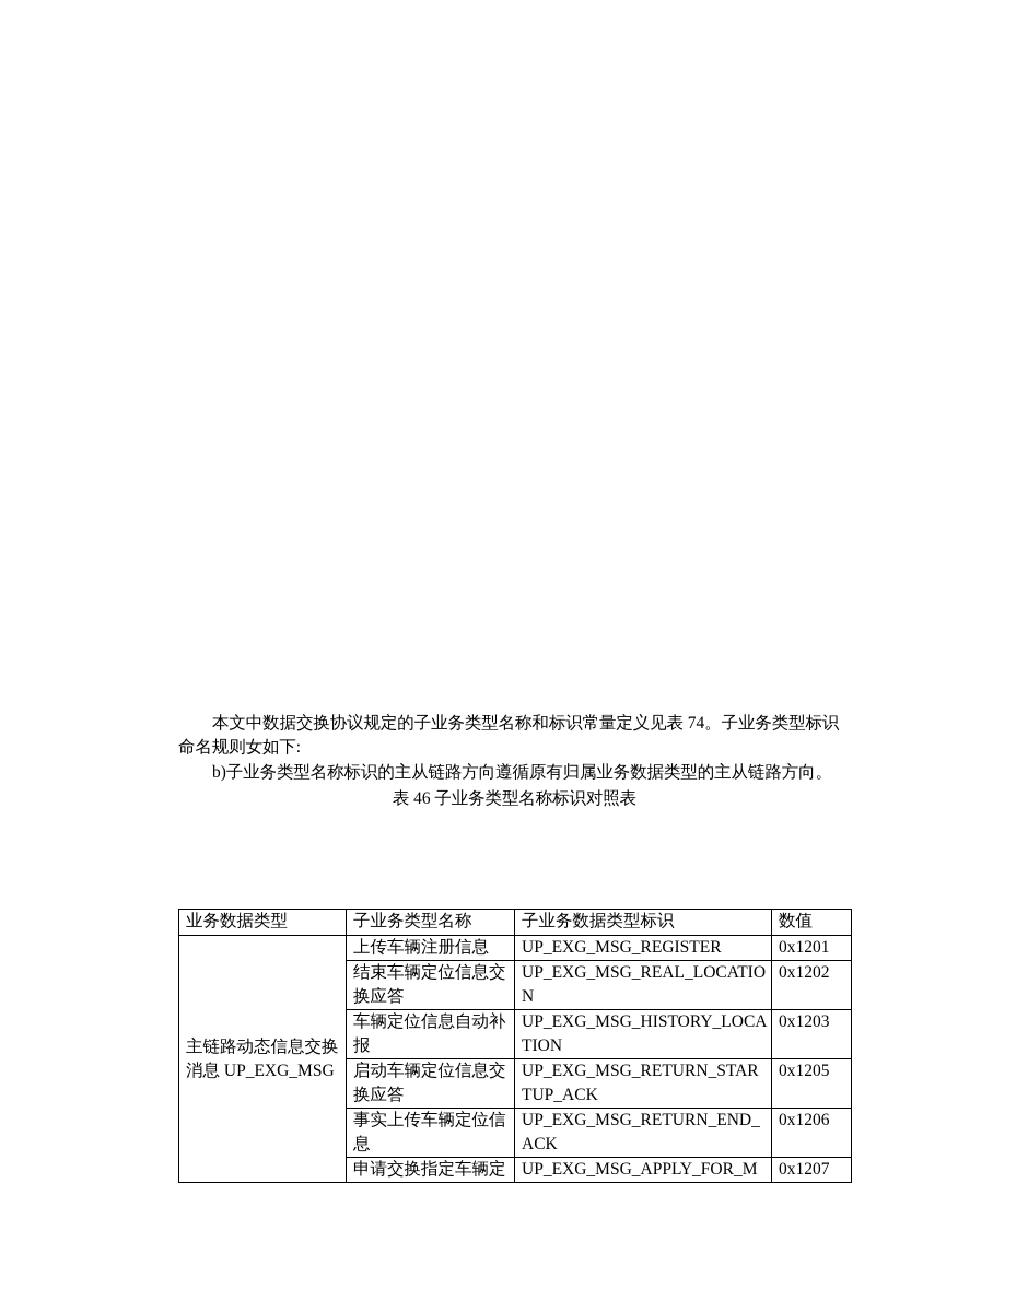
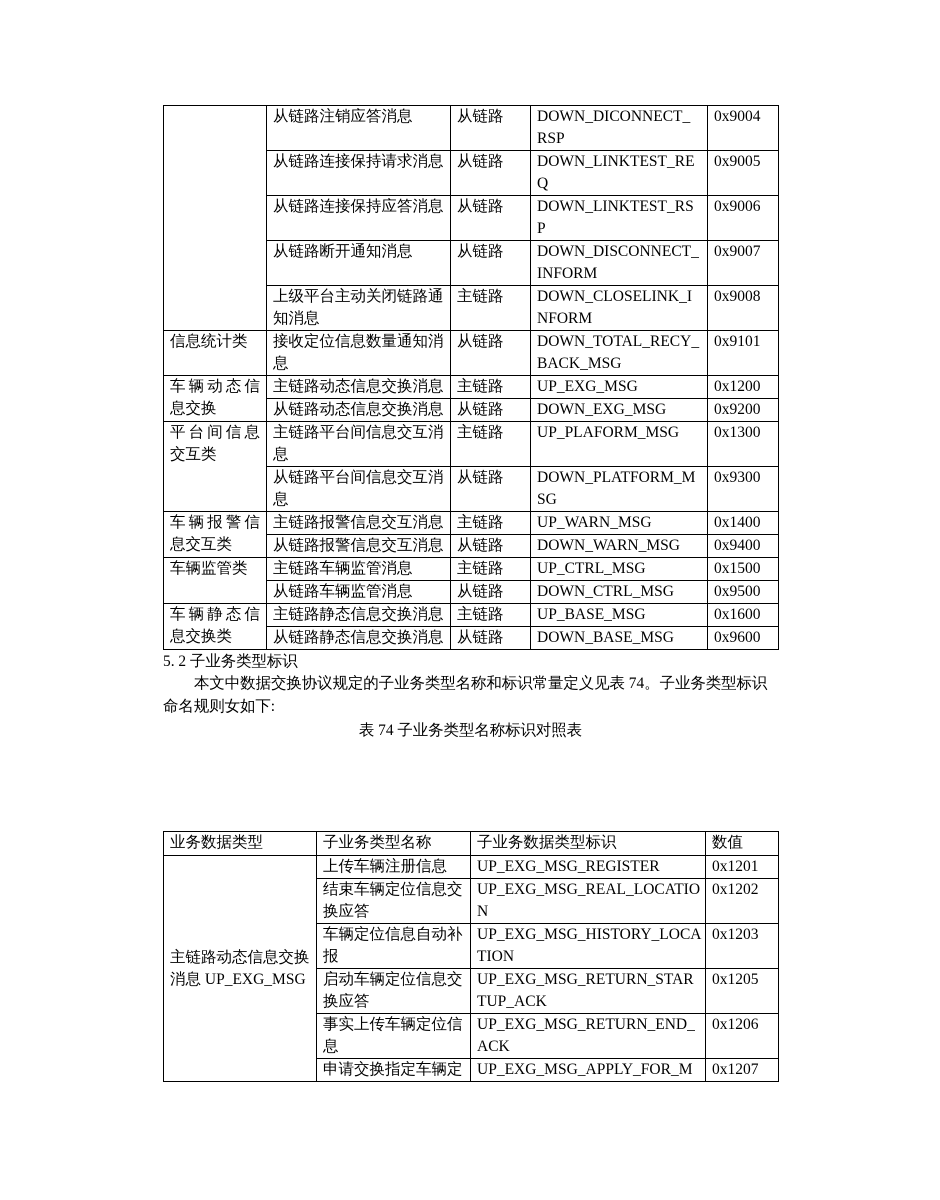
+ 	从链路注销应答消息	从链路	DOWN_DICONNECT_ RSP	0x9004
+ 从链路连接保持请求消息	从链路	DOWN_LINKTEST_RE Q	0x9005
+ 从链路连接保持应答消息	从链路	DOWN_LINKTEST_RS P	0x9006
+ 从链路断开通知消息	从链路	DOWN_DISCONNECT_ INFORM	0x9007
+ 上级平台主动关闭链路通 知消息	主链路	DOWN_CLOSELINK_I NFORM	0x9008
+ 信息统计类	接收定位信息数量通知消 息	从链路	DOWN_TOTAL_RECY_ BACK_MSG	0x9101
+ 车辆动态信息交换	主链路动态信息交换消息	主链路	UP_EXG_MSG	0x1200
+ 从链路动态信息交换消息	从链路	DOWN_EXG_MSG	0x9200
+ 平台间信息交互类	主链路平台间信息交互消 息	主链路	UP_PLAFORM_MSG	0x1300
+ 从链路平台间信息交互消 息	从链路	DOWN_PLATFORM_M SG	0x9300
+ 车辆报警信息交互类	主链路报警信息交互消息	主链路	UP_WARN_MSG	0x1400
+ 从链路报警信息交互消息	从链路	DOWN_WARN_MSG	0x9400
+ 车辆监管类	主链路车辆监管消息	主链路	UP_CTRL_MSG	0x1500
+ 从链路车辆监管消息	从链路	DOWN_CTRL_MSG	0x9500
+ 车辆静态信息交换类	主链路静态信息交换消息	主链路	UP_BASE_MSG	0x1600
+ 从链路静态信息交换消息	从链路	DOWN_BASE_MSG	0x9600
+ 5. 2 子业务类型标识
  本文中数据交换协议规定的子业务类型名称和标识常量定义见表 74。子业务类型标识
  命名规则女如下:
- b)子业务类型名称标识的主从链路方向遵循原有归属业务数据类型的主从链路方向。
- 表 46 子业务类型名称标识对照表
+ 表 74 子业务类型名称标识对照表
  业务数据类型	子业务类型名称	子业务数据类型标识	数值
  主链路动态信息交换 消息 UP_EXG_MSG	上传车辆注册信息	UP_EXG_MSG_REGISTER	0x1201
  结束车辆定位信息交 换应答	UP_EXG_MSG_REAL_LOCATIO N	0x1202
  车辆定位信息自动补 报	UP_EXG_MSG_HISTORY_LOCA TION	0x1203
  启动车辆定位信息交 换应答	UP_EXG_MSG_RETURN_STAR TUP_ACK	0x1205
  事实上传车辆定位信 息	UP_EXG_MSG_RETURN_END_ ACK	0x1206
  申请交换指定车辆定	UP_EXG_MSG_APPLY_FOR_M	0x1207
